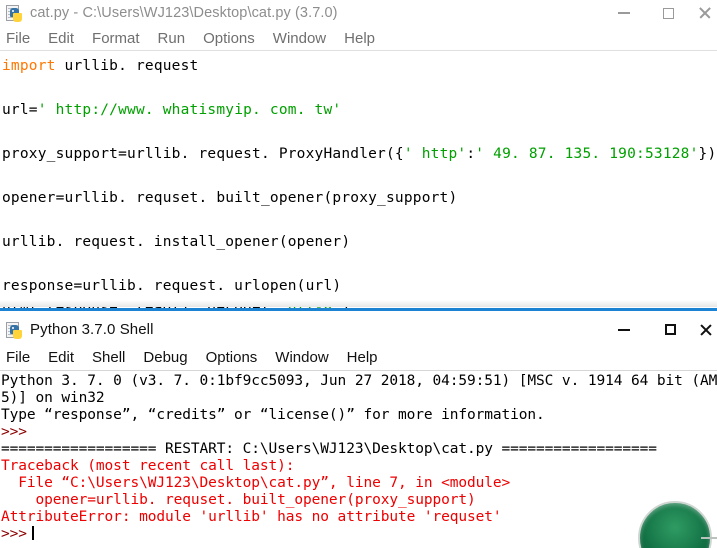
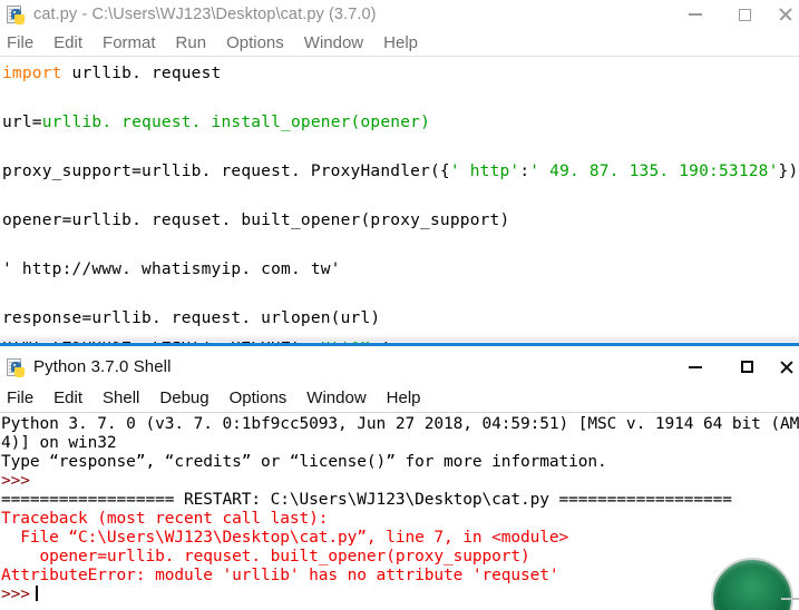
  cat.py - C:\Users\WJ123\Desktop\cat.py (3.7.0)
  File
  Edit
  Format
  Run
  Options
  Window
  Help
  import urllib. request
- url=' http://www. whatismyip. com. tw'
+ url=urllib. request. install_opener(opener)
  proxy_support=urllib. request. ProxyHandler({' http':' 49. 87. 135. 190:53128'})
  opener=urllib. requset. built_opener(proxy_support)
- urllib. request. install_opener(opener)
+ ' http://www. whatismyip. com. tw'
  response=urllib. request. urlopen(url)
  Python 3.7.0 Shell
  File
  Edit
  Shell
  Debug
  Options
  Window
  Help
  Python 3. 7. 0 (v3. 7. 0:1bf9cc5093, Jun 27 2018, 04:59:51) [MSC v. 1914 64 bit (AM
- 5)] on win32
+ 4)] on win32
  Type “response”, “credits” or “license()” for more information.
  >>>
  ================== RESTART: C:\Users\WJ123\Desktop\cat.py ==================
  Traceback (most recent call last):
  File “C:\Users\WJ123\Desktop\cat.py”, line 7, in <module>
  opener=urllib. requset. built_opener(proxy_support)
  AttributeError: module 'urllib' has no attribute 'requset'
  >>>
